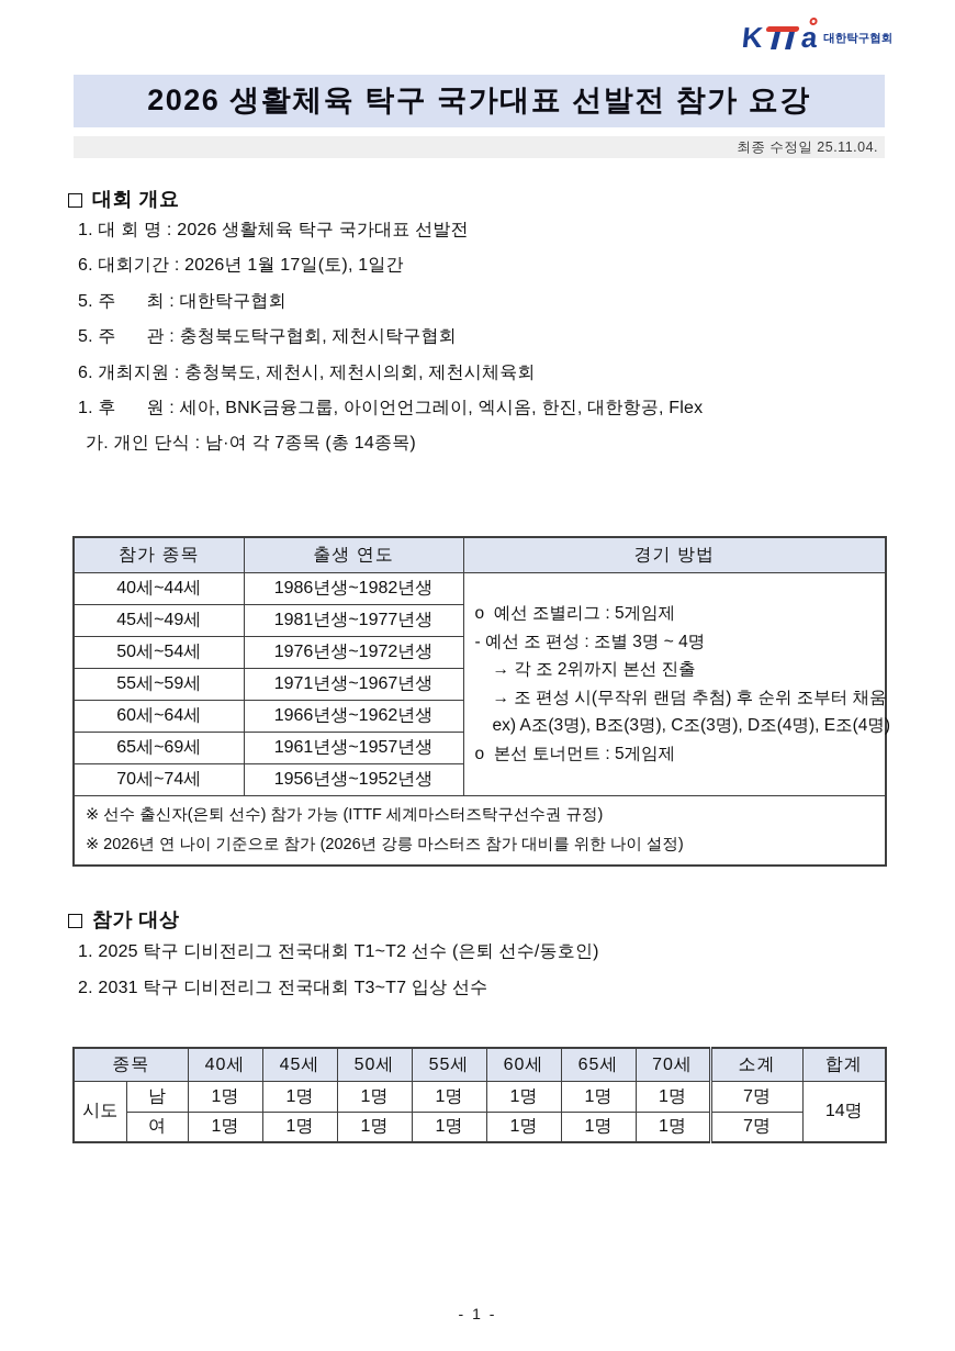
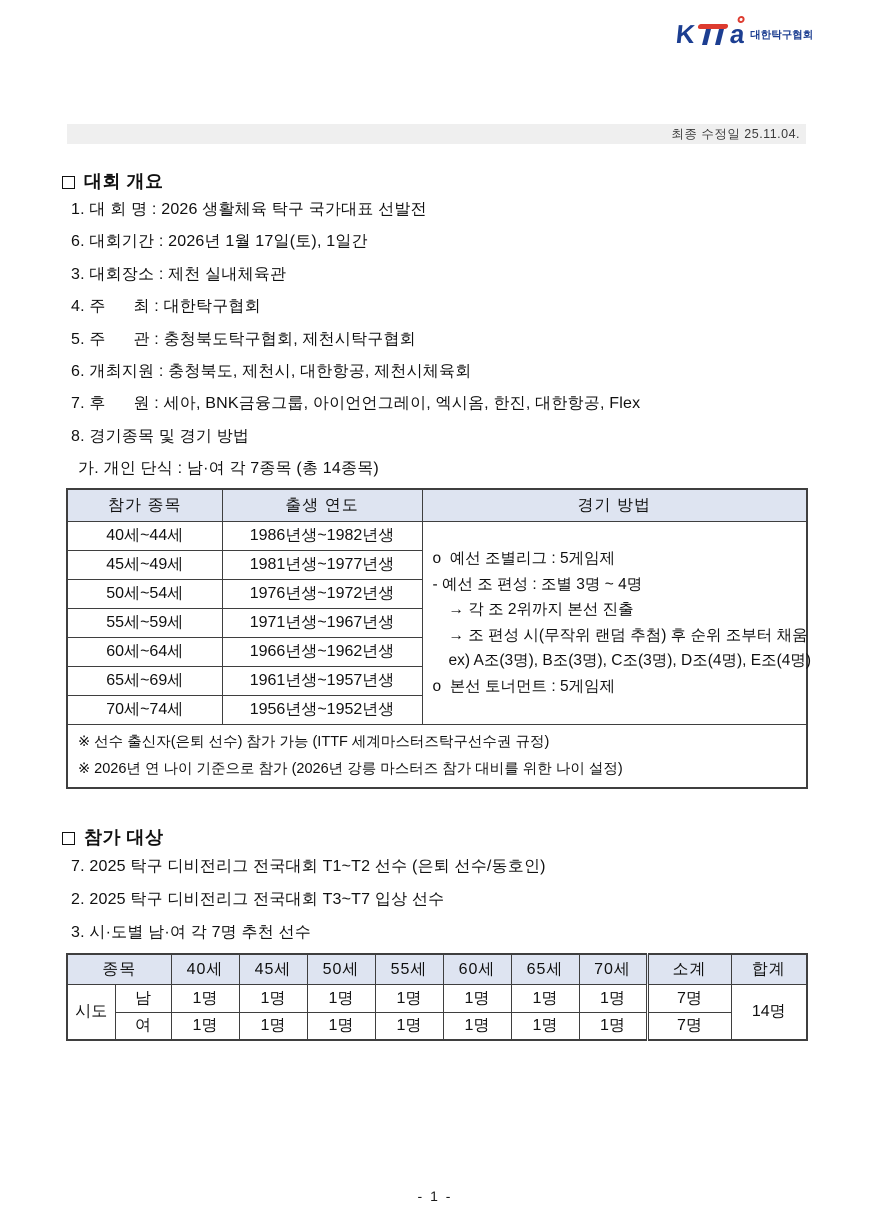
  대한탁구협회
- 2026 생활체육 탁구 국가대표 선발전 참가 요강
  최종 수정일 25.11.04.
  대회 개요
  1. 대 회 명 : 2026 생활체육 탁구 국가대표 선발전
  6. 대회기간 : 2026년 1월 17일(토), 1일간
+ 3. 대회장소 : 제천 실내체육관
- 5. 주 최 : 대한탁구협회
+ 4. 주 최 : 대한탁구협회
  5. 주 관 : 충청북도탁구협회, 제천시탁구협회
- 6. 개최지원 : 충청북도, 제천시, 제천시의회, 제천시체육회
+ 6. 개최지원 : 충청북도, 제천시, 대한항공, 제천시체육회
- 1. 후 원 : 세아, BNK금융그룹, 아이언언그레이, 엑시옴, 한진, 대한항공, Flex
+ 7. 후 원 : 세아, BNK금융그룹, 아이언언그레이, 엑시옴, 한진, 대한항공, Flex
+ 8. 경기종목 및 경기 방법
  가. 개인 단식 : 남·여 각 7종목 (총 14종목)
  참가 종목	출생 연도	경기 방법
  40세~44세	1986년생~1982년생	o 예선 조별리그 : 5게임제 - 예선 조 편성 : 조별 3명 ~ 4명 → 각 조 2위까지 본선 진출 → 조 편성 시(무작위 랜덤 추첨) 후 순위 조부터 채움 ex) A조(3명), B조(3명), C조(3명), D조(4명), E조(4명) o 본선 토너먼트 : 5게임제
  45세~49세	1981년생~1977년생
  50세~54세	1976년생~1972년생
  55세~59세	1971년생~1967년생
  60세~64세	1966년생~1962년생
  65세~69세	1961년생~1957년생
  70세~74세	1956년생~1952년생
  ※ 선수 출신자(은퇴 선수) 참가 가능 (ITTF 세계마스터즈탁구선수권 규정) ※ 2026년 연 나이 기준으로 참가 (2026년 강릉 마스터즈 참가 대비를 위한 나이 설정)
  참가 대상
- 1. 2025 탁구 디비전리그 전국대회 T1~T2 선수 (은퇴 선수/동호인)
+ 7. 2025 탁구 디비전리그 전국대회 T1~T2 선수 (은퇴 선수/동호인)
- 2. 2031 탁구 디비전리그 전국대회 T3~T7 입상 선수
+ 2. 2025 탁구 디비전리그 전국대회 T3~T7 입상 선수
+ 3. 시·도별 남·여 각 7명 추천 선수
  종목	40세	45세	50세	55세	60세	65세	70세	소계	합계
  시도	남	1명	1명	1명	1명	1명	1명	1명	7명	14명
  여	1명	1명	1명	1명	1명	1명	1명	7명
  - 1 -
